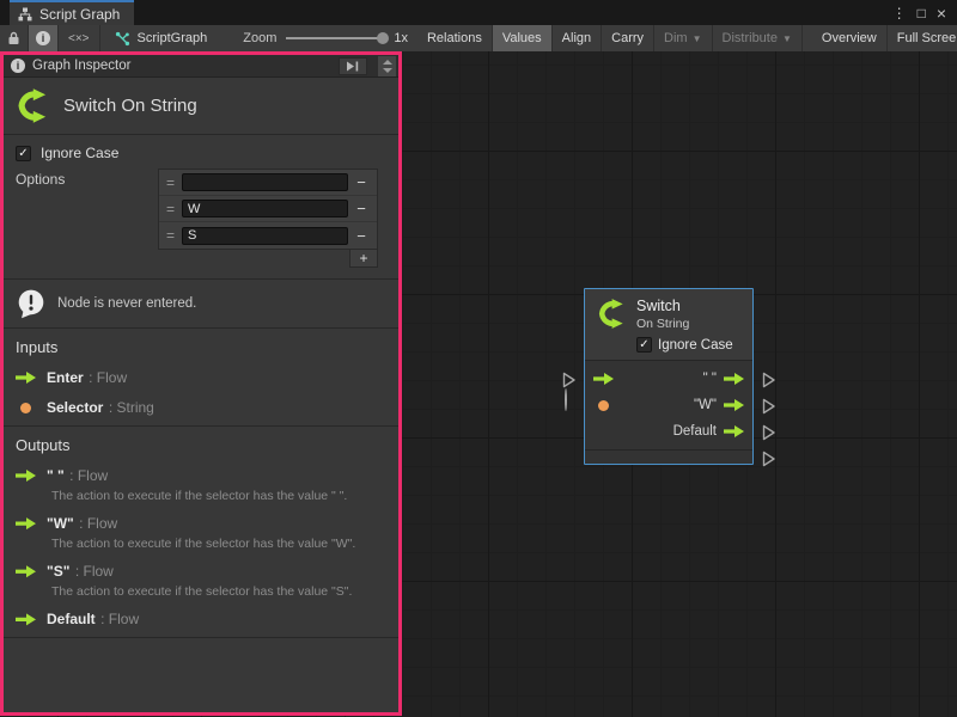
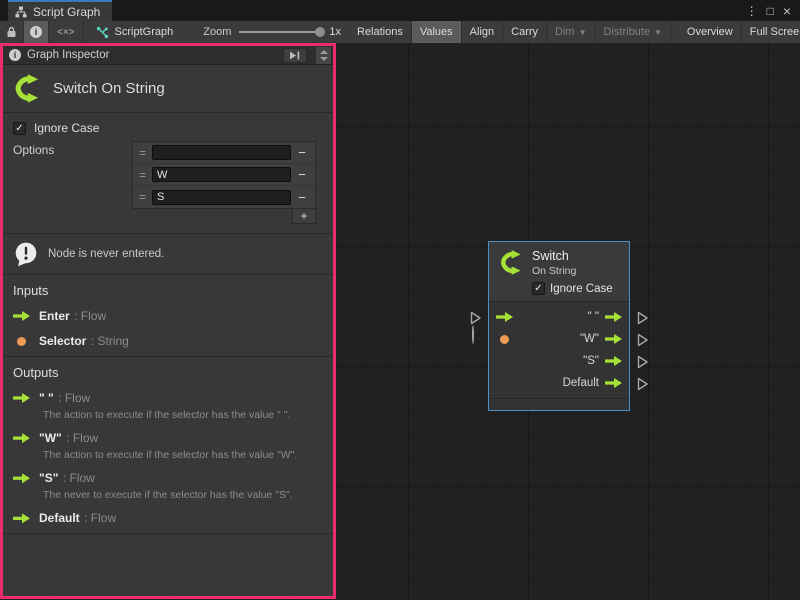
  Script Graph
  ⋮
  □
  ×
  i
  <×>
  ScriptGraph
  Zoom
  1x
  Relations
  Values
  Align
  Carry
  Dim
  ▼
  Distribute
  ▼
  Overview
  Full Scree
  Switch
  On String
  ✓
  Ignore Case
  " "
  "W"
+ "S"
  Default
  i
  Graph Inspector
  Switch On String
  ✓
  Ignore Case
  Options
  =
  −
  =
  W
  −
  =
  S
  −
  +
  Node is never entered.
  Inputs
  Enter : Flow
  Selector : String
  Outputs
  " " : Flow
  The action to execute if the selector has the value " ".
  "W" : Flow
  The action to execute if the selector has the value "W".
  "S" : Flow
- The action to execute if the selector has the value "S".
+ The never to execute if the selector has the value "S".
  Default : Flow
